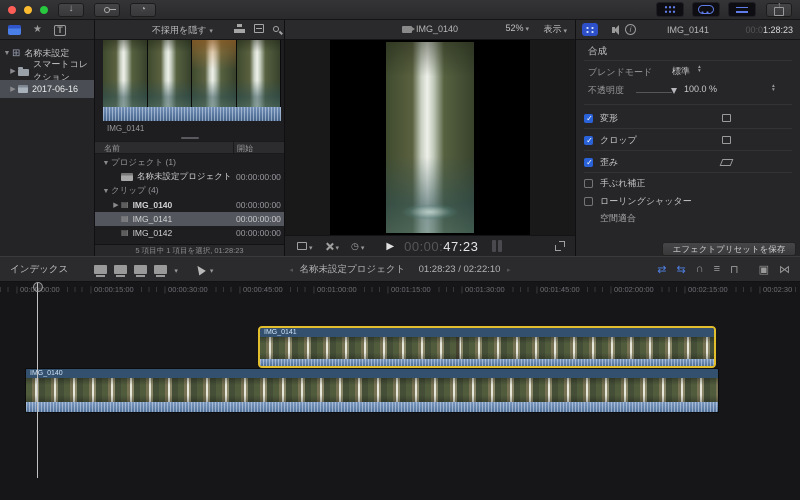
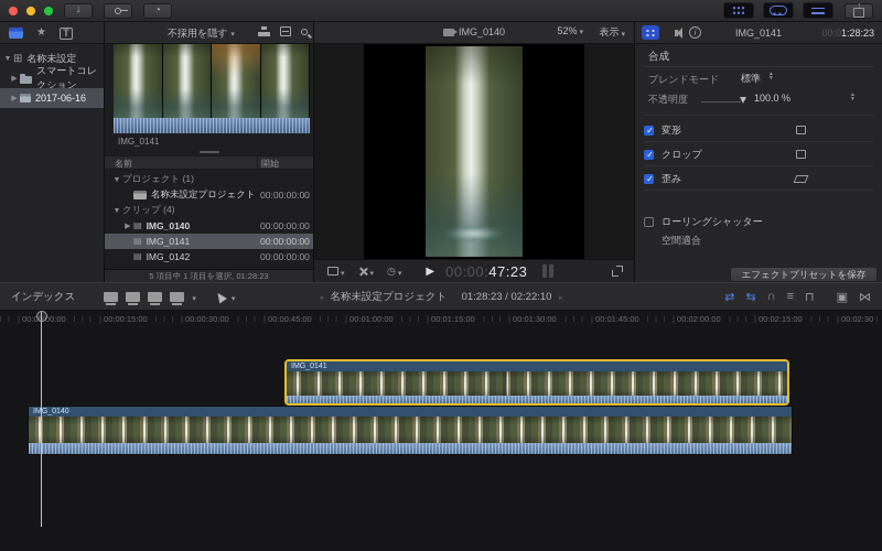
  ◔
  ★
  T
  ⊞
  名称未設定
  スマートコレクション
  2017-06-16
  不採用を隠す
  IMG_0141
  名前
  開始
  プロジェクト (1)
  名称未設定プロジェクト
  00:00:00:00
  クリップ (4)
  ▤
  IMG_0140
  00:00:00:00
  ▤
  IMG_0141
  00:00:00:00
  ▤
  IMG_0142
  00:00:00:00
  5 項目中 1 項目を選択, 01:28:23
  IMG_0140
  52%
  表示
  ◷
  ▶
  00:00:47:23
  i
  IMG_0141
  00:01:28:23
  合成
  ブレンドモード
  標準
  不透明度
  100.0 %
  変形
  クロップ
  歪み
- 手ぶれ補正
  ローリングシャッター
  空間適合
  エフェクトプリセットを保存
  インデックス
  名称未設定プロジェクト 01:28:23 / 02:22:10
  ⇄
  ⇆
  ∩
  ≡
  ⊓
  ▣
  ⋈
  00:000:00
  00:00:15:00
  00:00:30:00
  00:00:45:00
  00:01:00:00
  00:01:15:00
  00:01:30:00
  00:01:45:00
  00:02:00:00
  00:02:15:00
  00:02:30
